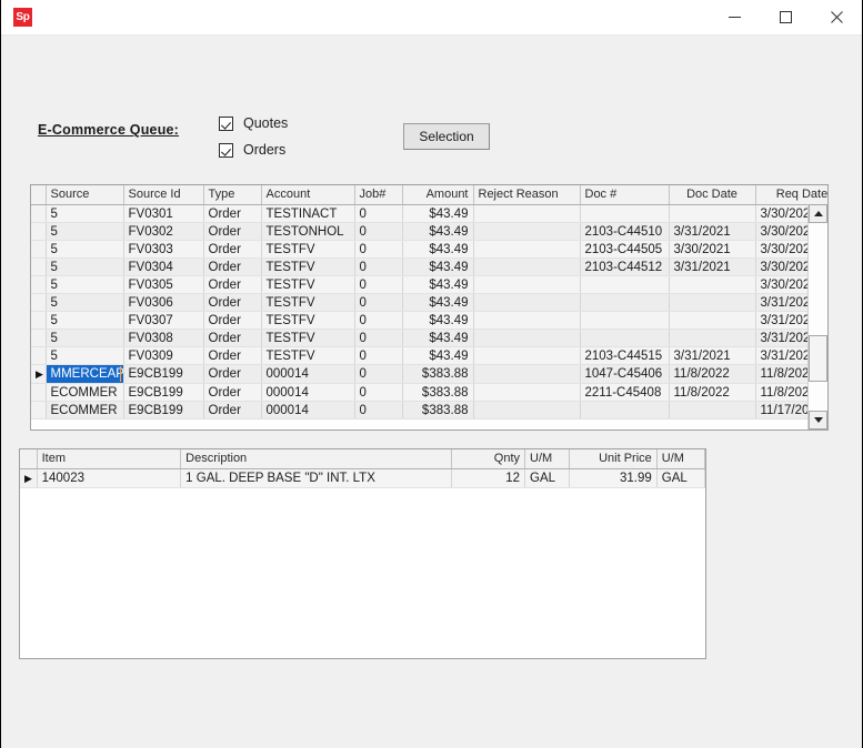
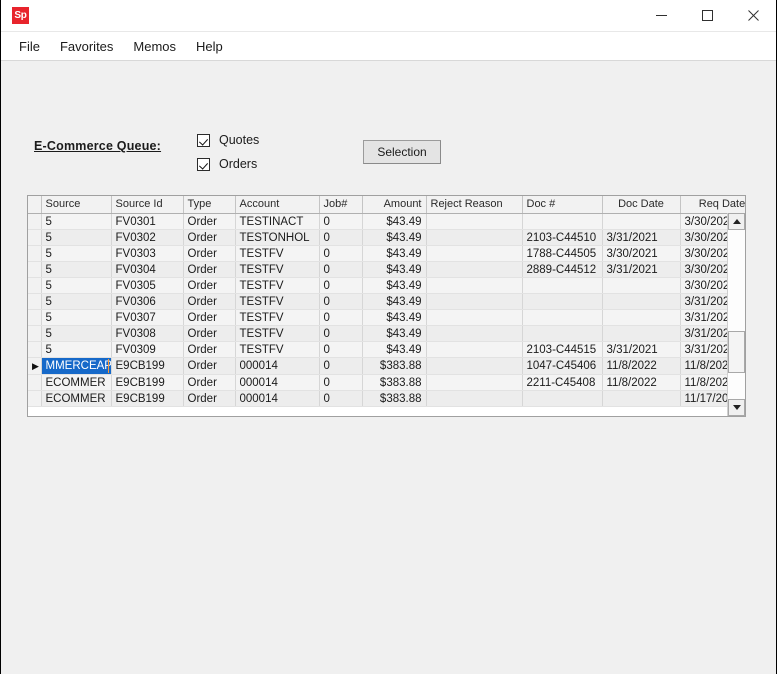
  Sp
+ File
+ Favorites
+ Memos
+ Help
  E-Commerce Queue:
  Quotes
  Orders
  Selection
  	Source	Source Id	Type	Account	Job#	Amount	Reject Reason	Doc #	Doc Date	Req Date
  	5	FV0301	Order	TESTINACT	0	$43.49				3/30/20
  	5	FV0302	Order	TESTONHOL	0	$43.49		2103-C44510	3/31/2021	3/30/20
- 	5	FV0303	Order	TESTFV	0	$43.49		2103-C44505	3/30/2021	3/30/20
+ 	5	FV0303	Order	TESTFV	0	$43.49		1788-C44505	3/30/2021	3/30/20
- 	5	FV0304	Order	TESTFV	0	$43.49		2103-C44512	3/31/2021	3/30/20
+ 	5	FV0304	Order	TESTFV	0	$43.49		2889-C44512	3/31/2021	3/30/20
  	5	FV0305	Order	TESTFV	0	$43.49				3/30/20
  	5	FV0306	Order	TESTFV	0	$43.49				3/31/20
  	5	FV0307	Order	TESTFV	0	$43.49				3/31/20
  	5	FV0308	Order	TESTFV	0	$43.49				3/31/20
  	5	FV0309	Order	TESTFV	0	$43.49		2103-C44515	3/31/2021	3/31/20
  ▶	MMERCEAP	E9CB199	Order	000014	0	$383.88		1047-C45406	11/8/2022	11/8/202
  	ECOMMER	E9CB199	Order	000014	0	$383.88		2211-C45408	11/8/2022	11/8/202
  	ECOMMER	E9CB199	Order	000014	0	$383.88				11/17/20
- 	Item	Description	Qnty	U/M	Unit Price	U/M
- ▶	140023	1 GAL. DEEP BASE "D" INT. LTX	12	GAL	31.99	GAL
